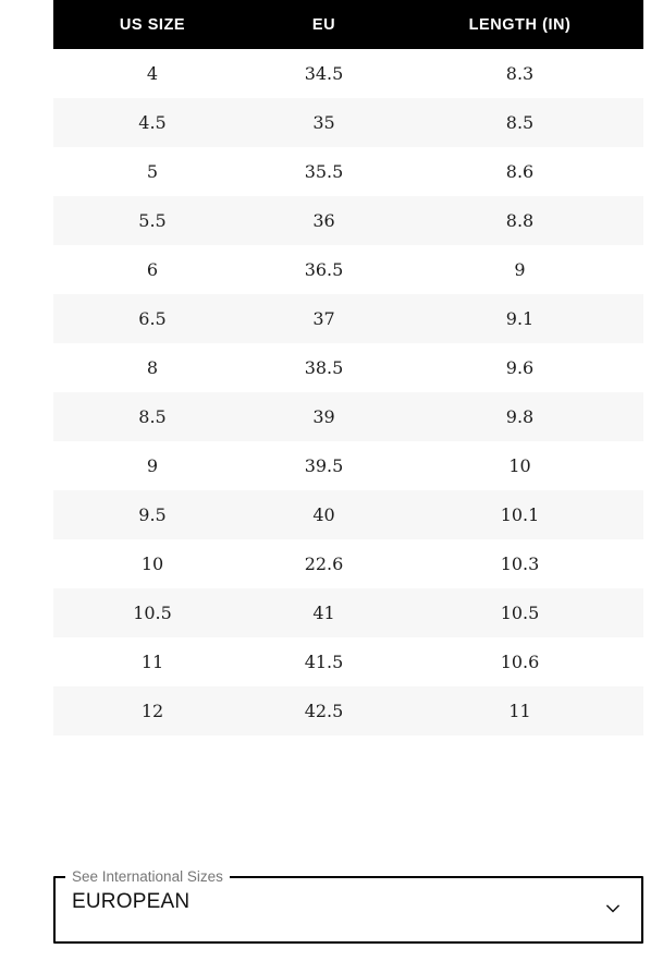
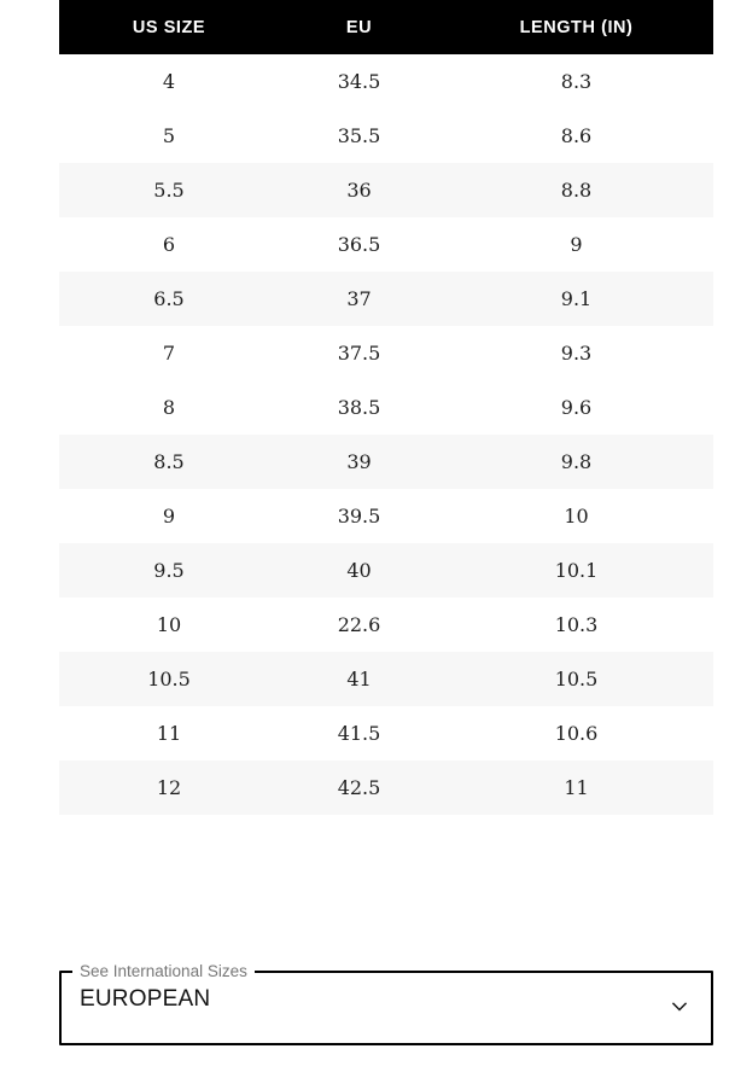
  US SIZE	EU	LENGTH (IN)
  4	34.5	8.3
- 4.5	35	8.5
  5	35.5	8.6
  5.5	36	8.8
  6	36.5	9
  6.5	37	9.1
+ 7	37.5	9.3
  8	38.5	9.6
  8.5	39	9.8
  9	39.5	10
  9.5	40	10.1
  10	22.6	10.3
  10.5	41	10.5
  11	41.5	10.6
  12	42.5	11
  See International Sizes
  EUROPEAN
